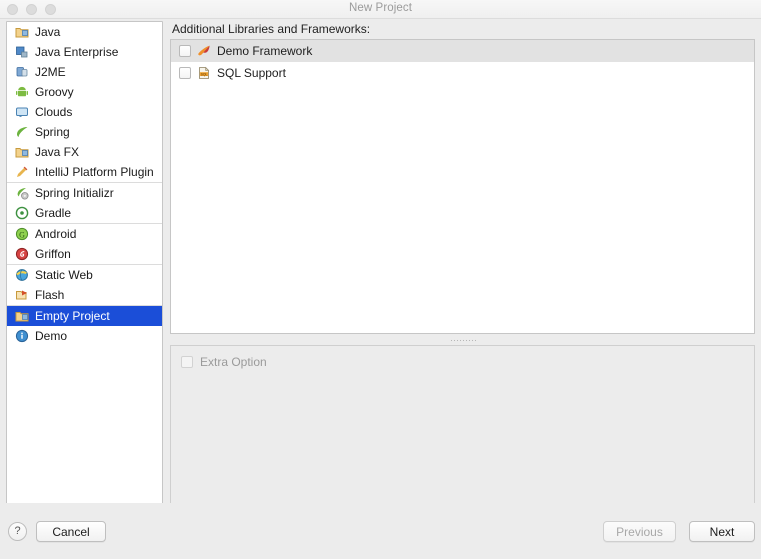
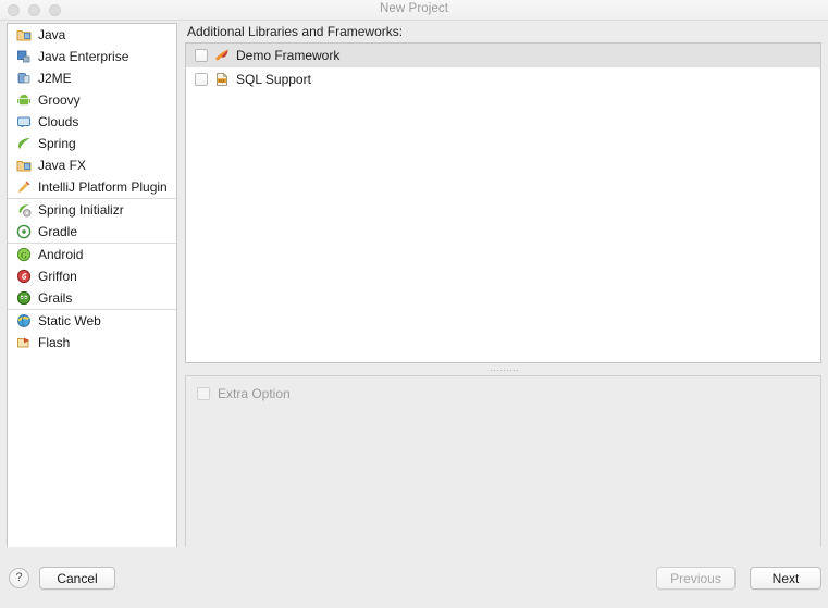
  New Project
  Java
  Java Enterprise
  J2ME
  Groovy
  Clouds
  Spring
  Java FX
  IntelliJ Platform Plugin
  Spring Initializr
  Gradle
  G
  Android
  Griffon
+ Grails
  Static Web
  Flash
- Empty Project
- Demo
  Additional Libraries and Frameworks:
  Demo Framework
  SQL Support
  Extra Option
  ?
  Cancel
  Previous
  Next
